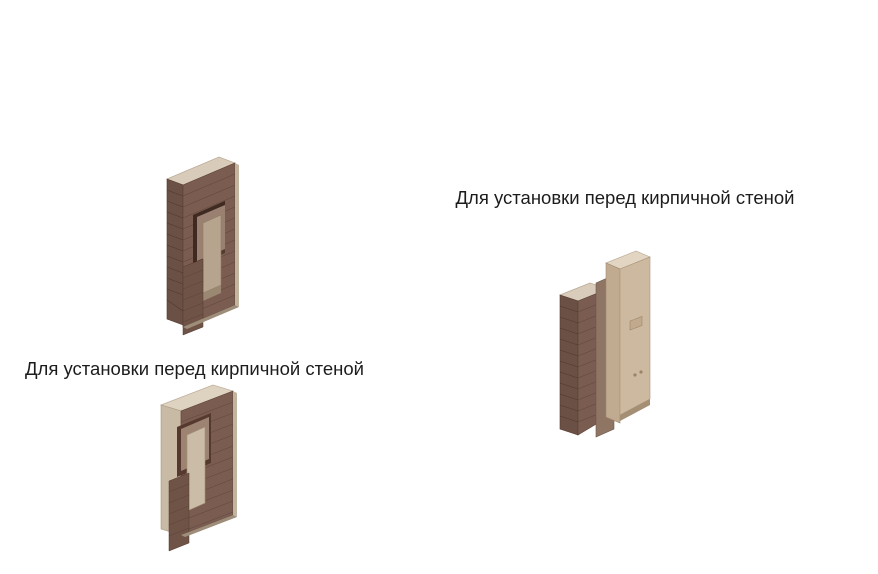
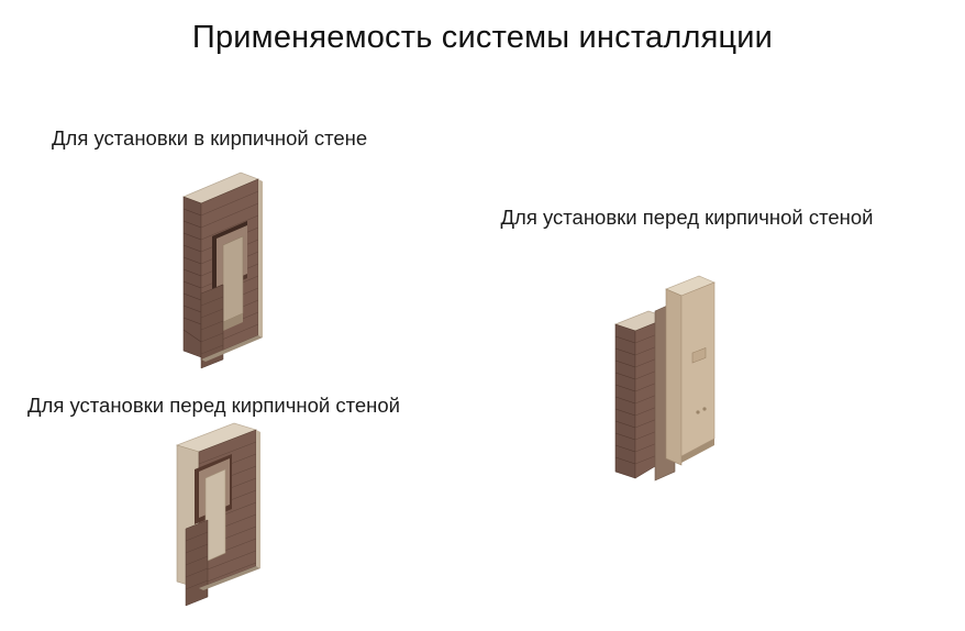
+ Применяемость системы инсталляции
+ Для установки в кирпичной стене
  Для установки перед кирпичной стеной
  Для установки перед кирпичной стеной
